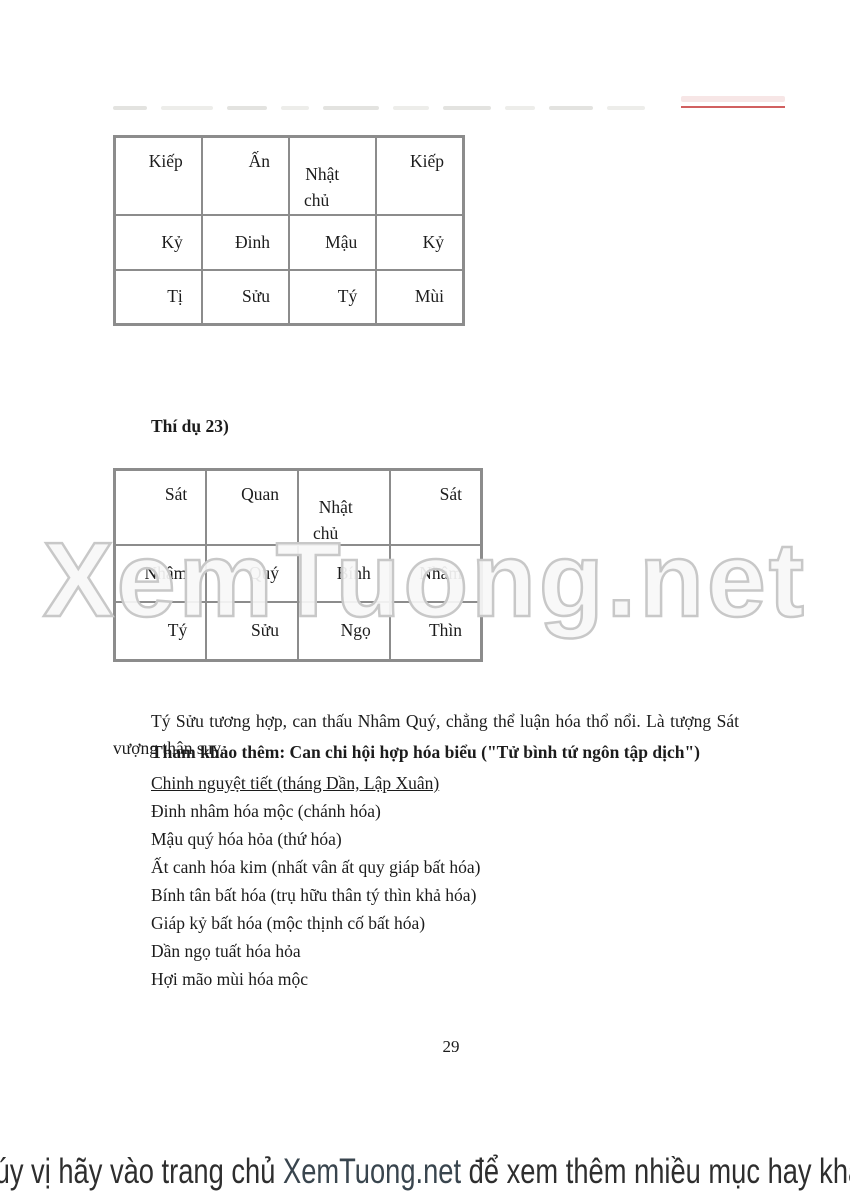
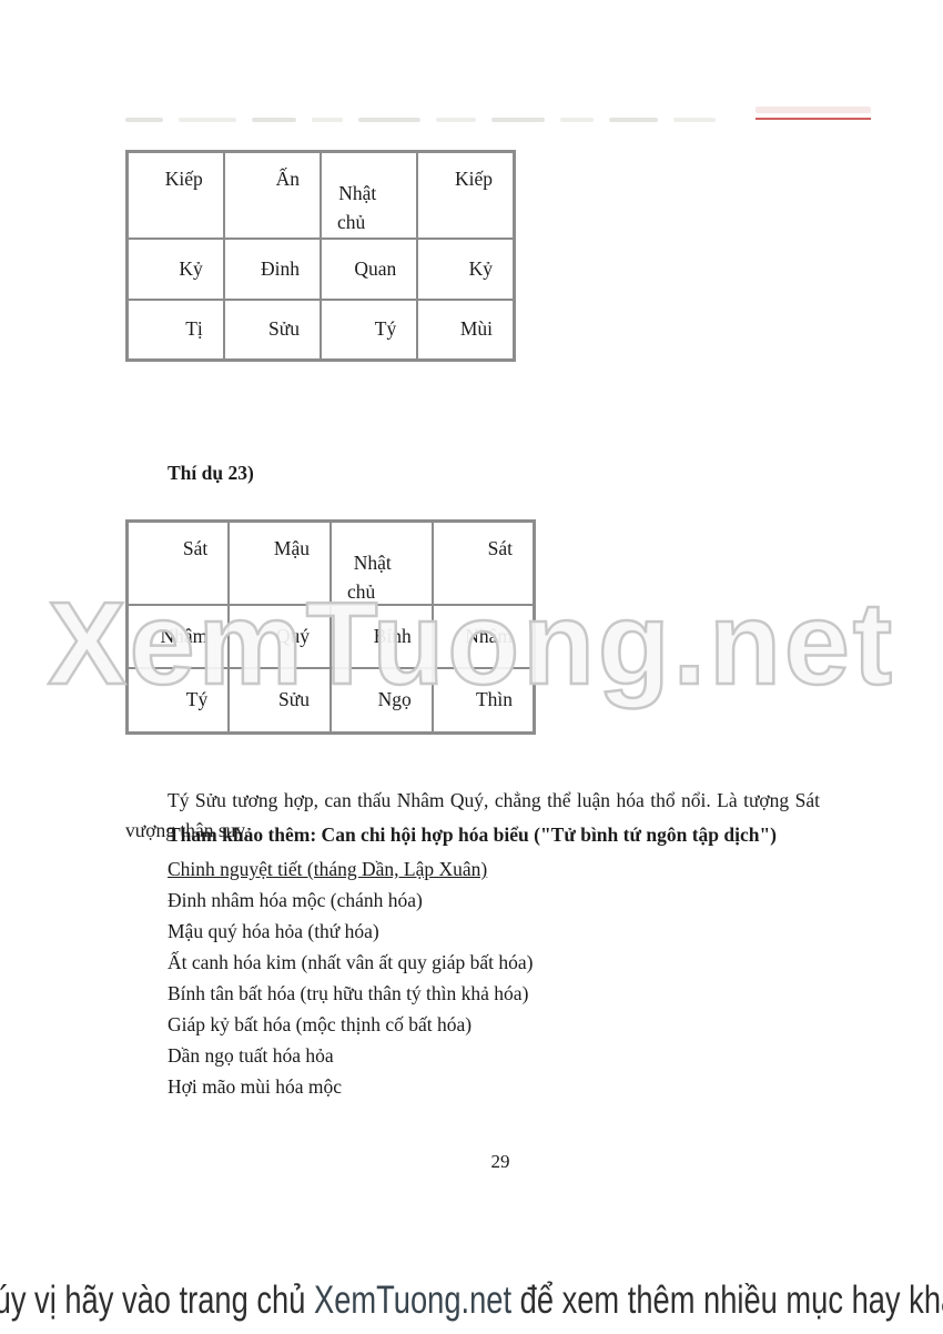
  Kiếp	Ấn	Nhật chủ	Kiếp
- Kỷ	Đinh	Mậu	Kỷ
+ Kỷ	Đinh	Quan	Kỷ
  Tị	Sửu	Tý	Mùi
  Thí dụ 23)
- Sát	Quan	Nhật chủ	Sát
+ Sát	Mậu	Nhật chủ	Sát
  Nhâm	Quý	Bính	Nhâm
  Tý	Sửu	Ngọ	Thìn
  XemTuong.net
  Tý Sửu tương hợp, can thấu Nhâm Quý, chẳng thể luận hóa thổ nổi. Là tượng Sát vượng thân suy.
  Tham khảo thêm: Can chi hội hợp hóa biểu ("Tử bình tứ ngôn tập dịch")
  Chinh nguyệt tiết (tháng Dần, Lập Xuân)
  Đinh nhâm hóa mộc (chánh hóa)
  Mậu quý hóa hỏa (thứ hóa)
  Ất canh hóa kim (nhất vân ất quy giáp bất hóa)
  Bính tân bất hóa (trụ hữu thân tý thìn khả hóa)
  Giáp kỷ bất hóa (mộc thịnh cố bất hóa)
  Dần ngọ tuất hóa hỏa
  Hợi mão mùi hóa mộc
  29
  úy vị hãy vào trang chủ XemTuong.net để xem thêm nhiều mục hay kh
